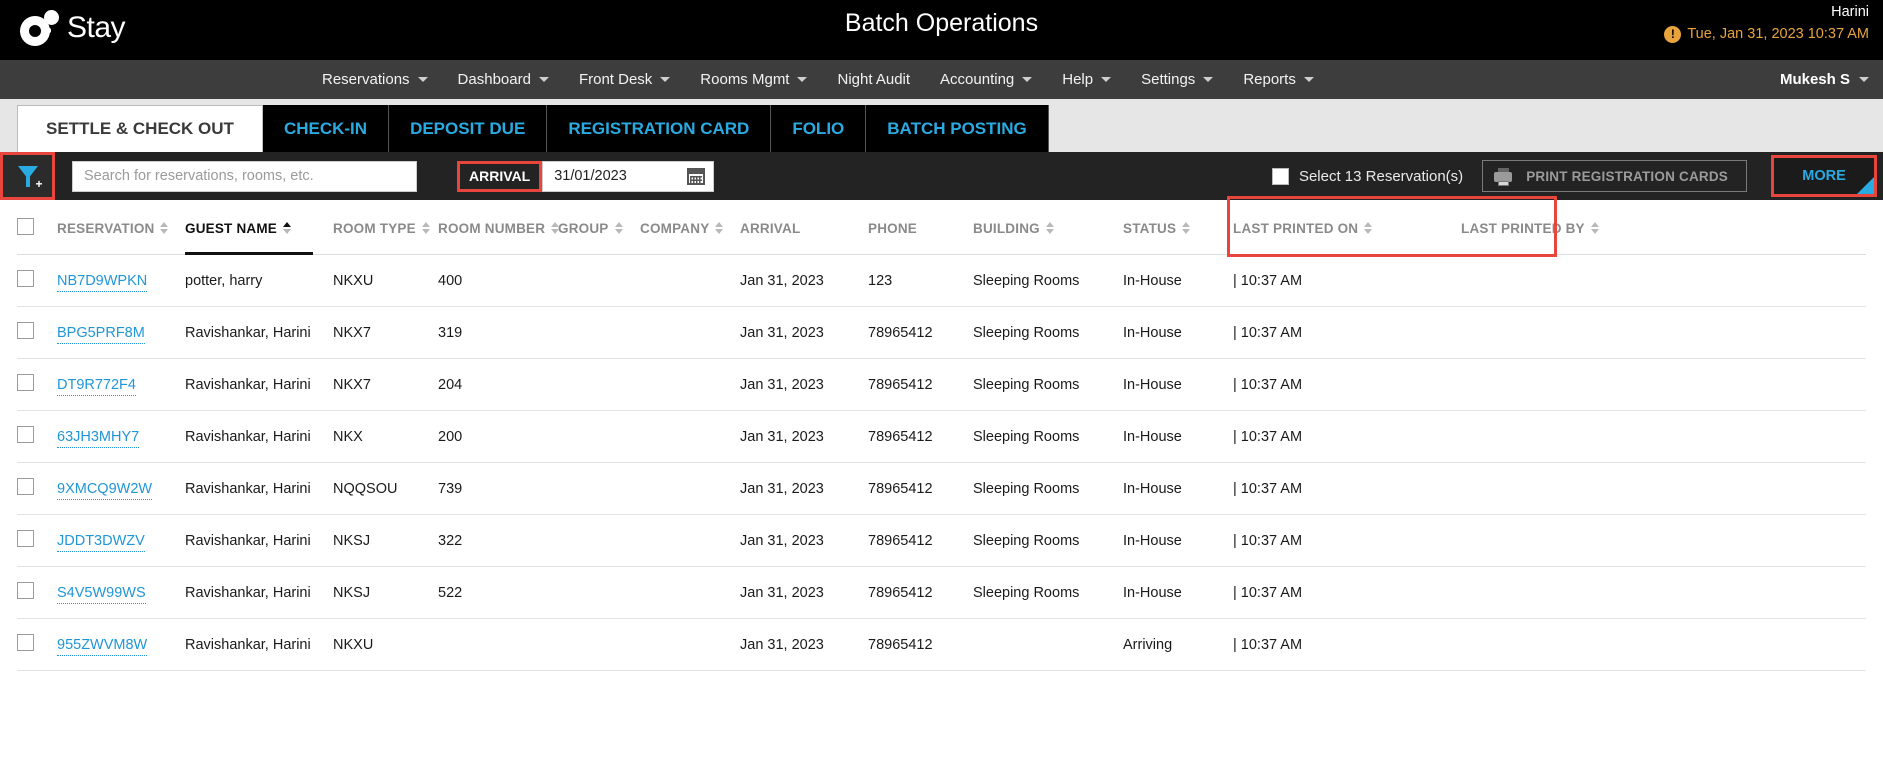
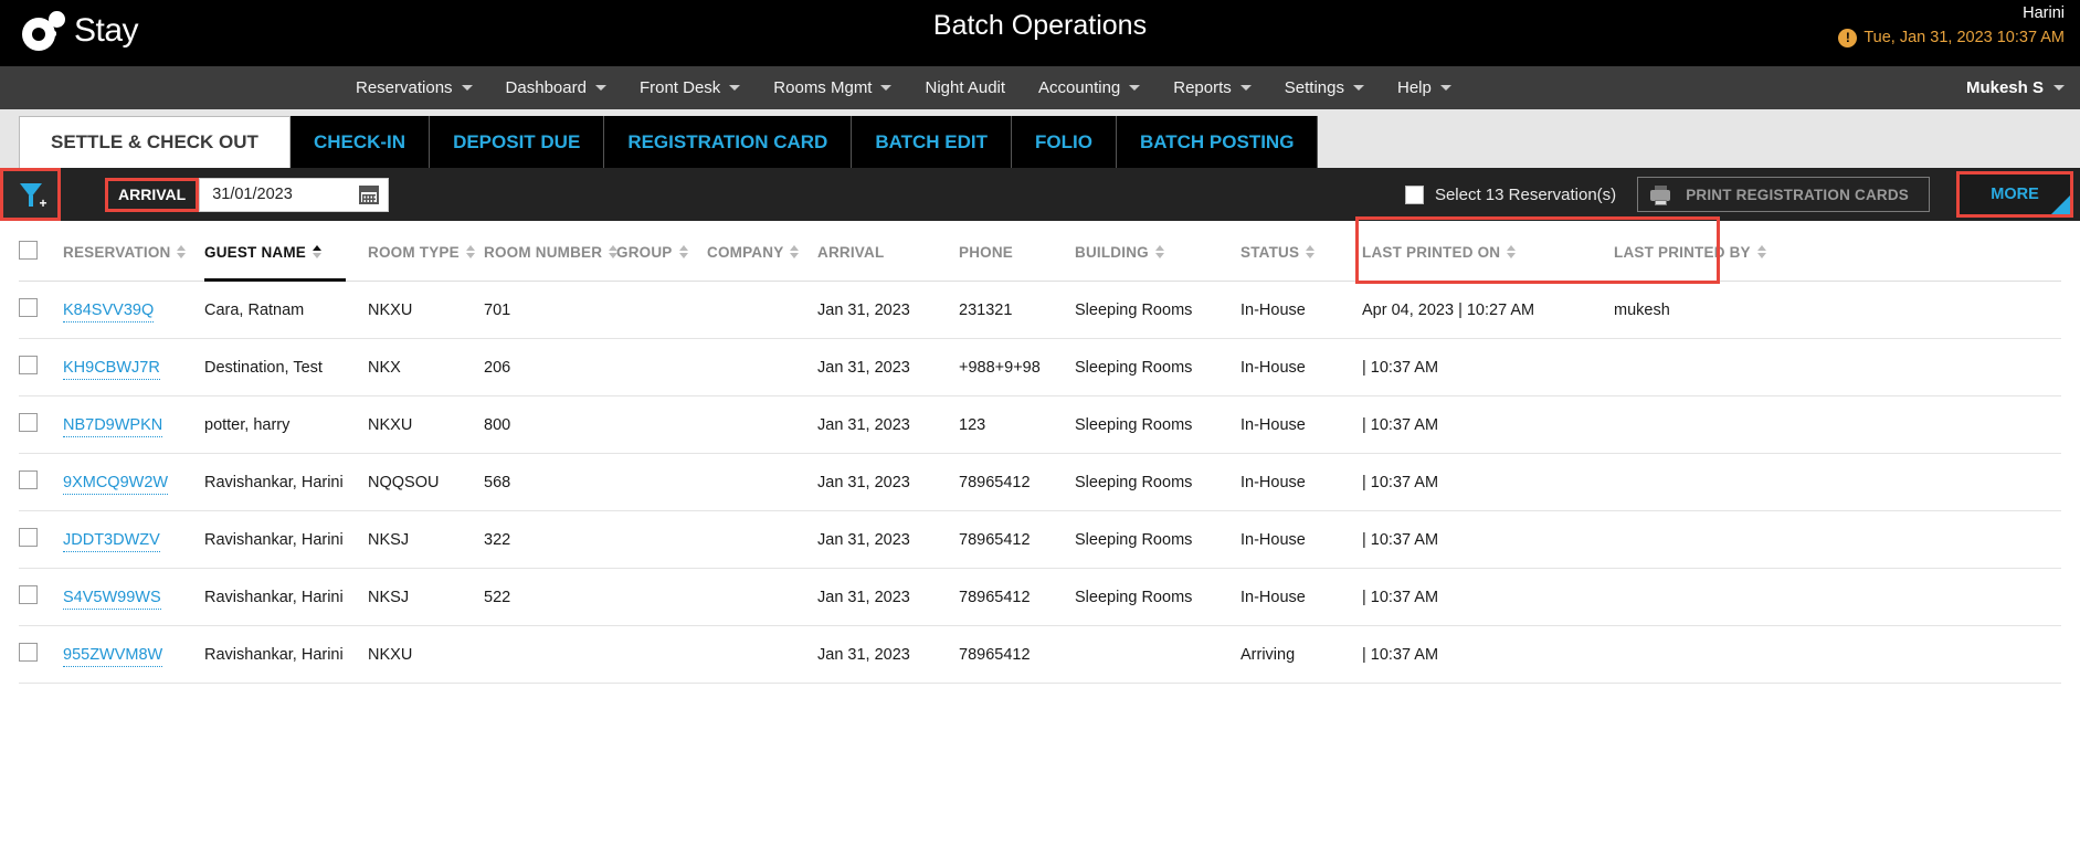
  Stay
  Batch Operations
  Harini
  !
  Tue, Jan 31, 2023 10:37 AM
  Reservations
  Dashboard
  Front Desk
  Rooms Mgmt
  Night Audit
  Accounting
- Help
+ Reports
  Settings
- Reports
+ Help
  Mukesh S
  SETTLE & CHECK OUT
  CHECK-IN
  DEPOSIT DUE
  REGISTRATION CARD
+ BATCH EDIT
  FOLIO
  BATCH POSTING
  +
- Search for reservations, rooms, etc.
  ARRIVAL
  31/01/2023
  Select 13 Reservation(s)
  PRINT REGISTRATION CARDS
  MORE
  	RESERVATION	GUEST NAME	ROOM TYPE	ROOM NUMBER	GROUP	COMPANY	ARRIVAL	PHONE	BUILDING	STATUS	LAST PRINTED ON	LAST PRINTED BY
+ 	K84SVV39Q	Cara, Ratnam	NKXU	701			Jan 31, 2023	231321	Sleeping Rooms	In-House	Apr 04, 2023 | 10:27 AM	mukesh
+ 	KH9CBWJ7R	Destination, Test	NKX	206			Jan 31, 2023	+988+9+98	Sleeping Rooms	In-House	| 10:37 AM
- 	NB7D9WPKN	potter, harry	NKXU	400			Jan 31, 2023	123	Sleeping Rooms	In-House	| 10:37 AM
+ 	NB7D9WPKN	potter, harry	NKXU	800			Jan 31, 2023	123	Sleeping Rooms	In-House	| 10:37 AM
- 	BPG5PRF8M	Ravishankar, Harini	NKX7	319			Jan 31, 2023	78965412	Sleeping Rooms	In-House	| 10:37 AM
- 	DT9R772F4	Ravishankar, Harini	NKX7	204			Jan 31, 2023	78965412	Sleeping Rooms	In-House	| 10:37 AM
- 	63JH3MHY7	Ravishankar, Harini	NKX	200			Jan 31, 2023	78965412	Sleeping Rooms	In-House	| 10:37 AM
- 	9XMCQ9W2W	Ravishankar, Harini	NQQSOU	739			Jan 31, 2023	78965412	Sleeping Rooms	In-House	| 10:37 AM
+ 	9XMCQ9W2W	Ravishankar, Harini	NQQSOU	568			Jan 31, 2023	78965412	Sleeping Rooms	In-House	| 10:37 AM
  	JDDT3DWZV	Ravishankar, Harini	NKSJ	322			Jan 31, 2023	78965412	Sleeping Rooms	In-House	| 10:37 AM
  	S4V5W99WS	Ravishankar, Harini	NKSJ	522			Jan 31, 2023	78965412	Sleeping Rooms	In-House	| 10:37 AM
  	955ZWVM8W	Ravishankar, Harini	NKXU				Jan 31, 2023	78965412		Arriving	| 10:37 AM
